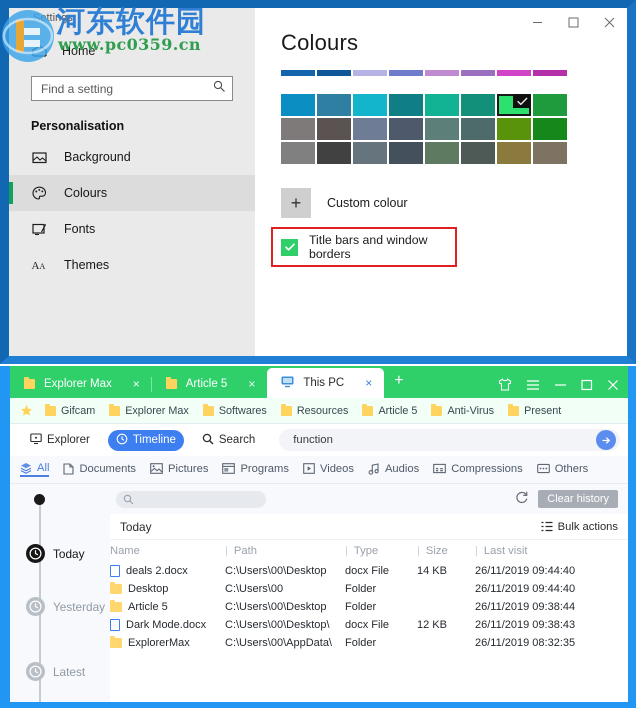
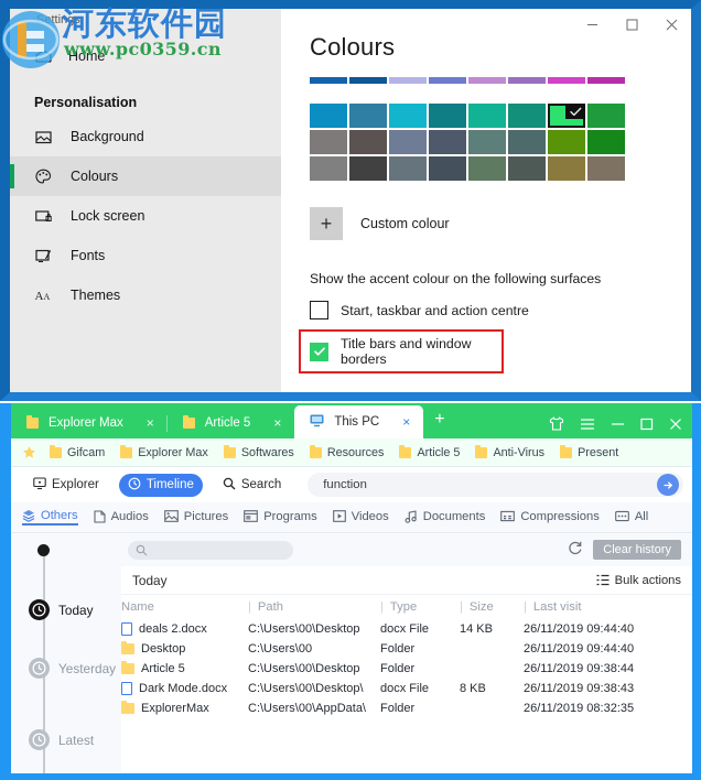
  Settings
  Home
- Find a setting
  Personalisation
  Background
  Colours
+ Lock screen
  Fonts
  A
  A
  Themes
  Colours
  +
  Custom colour
+ Show the accent colour on the following surfaces
+ Start, taskbar and action centre
  Title bars and window borders
  Explorer Max
  ×
  Article 5
  ×
  This PC
  ×
  +
  Gifcam
  Explorer Max
  Softwares
  Resources
  Article 5
  Anti-Virus
  Present
  Explorer
  Timeline
  Search
  function
- All
+ Others
- Documents
+ Audios
  Pictures
  Programs
  Videos
- Audios
+ Documents
  Compressions
- Others
+ All
  Today
  Yesterday
  Latest
  Clear history
  Today
  Bulk actions
  Name	| Path	| Type	| Size	| Last visit
  deals 2.docx	C:\Users\00\Desktop	docx File	14 KB	26/11/2019 09:44:40
  Desktop	C:\Users\00	Folder		26/11/2019 09:44:40
  Article 5	C:\Users\00\Desktop	Folder		26/11/2019 09:38:44
- Dark Mode.docx	C:\Users\00\Desktop\	docx File	12 KB	26/11/2019 09:38:43
+ Dark Mode.docx	C:\Users\00\Desktop\	docx File	8 KB	26/11/2019 09:38:43
  ExplorerMax	C:\Users\00\AppData\	Folder		26/11/2019 08:32:35
  河东软件园
  www.pc0359.cn
